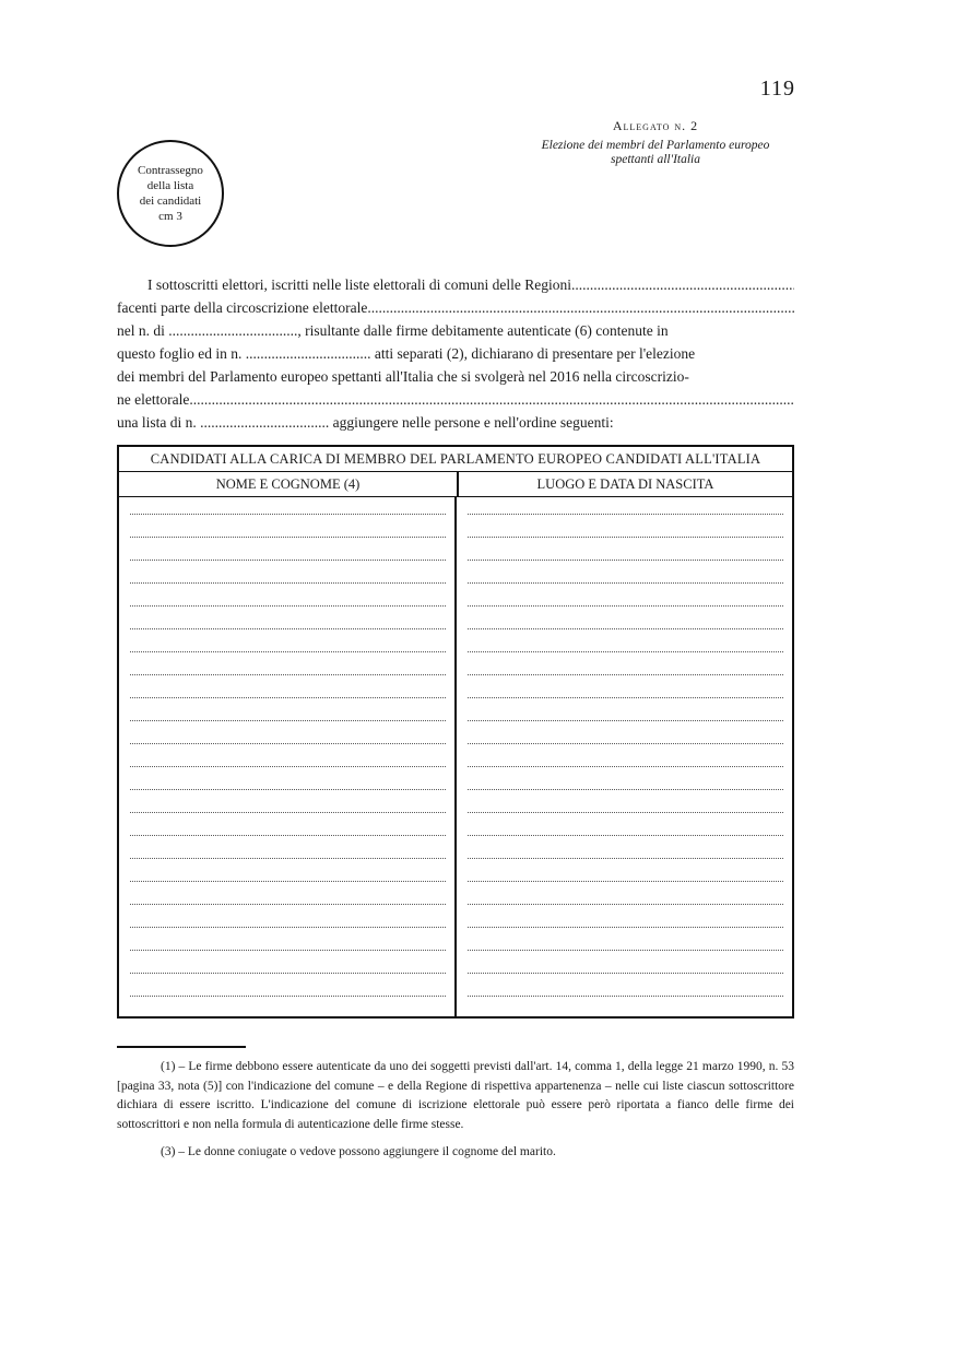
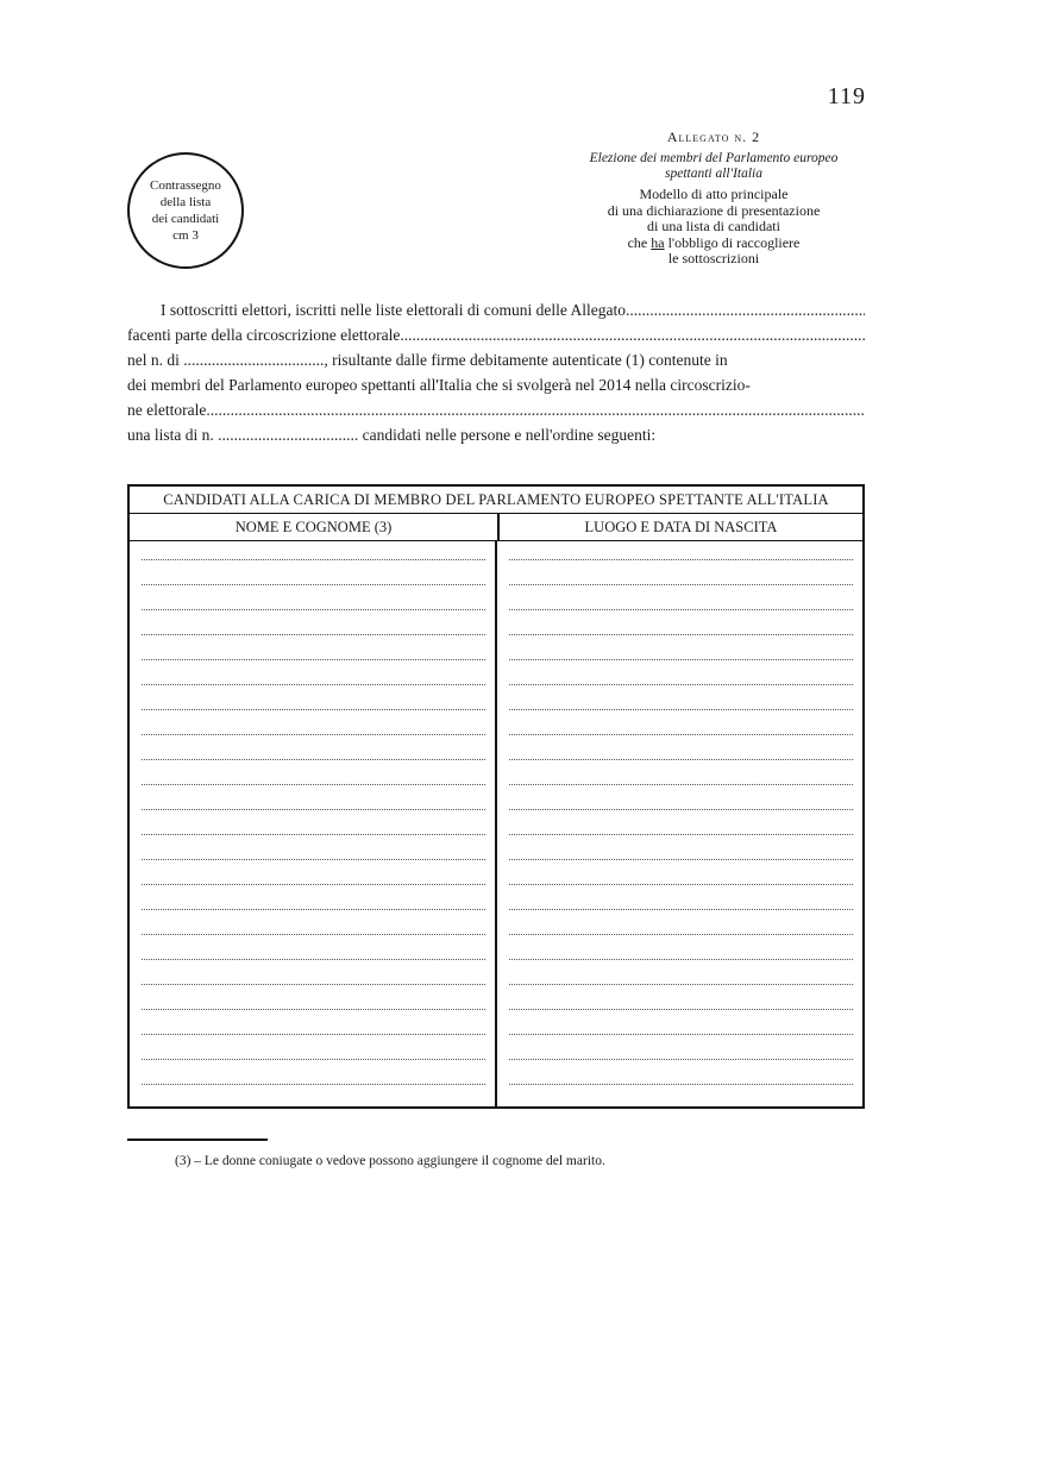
  119
  Allegato n. 2
  Elezione dei membri del Parlamento europeo
  spettanti all'Italia
+ Modello di atto principale
+ di una dichiarazione di presentazione
+ di una lista di candidati
+ che ha l'obbligo di raccogliere
+ le sottoscrizioni
  Contrassegno
  della lista
  dei candidati
  cm 3
- I sottoscritti elettori, iscritti nelle liste elettorali di comuni delle Regioni
+ I sottoscritti elettori, iscritti nelle liste elettorali di comuni delle Allegato
  facenti parte della circoscrizione elettorale
- nel n. di ..................................., risultante dalle firme debitamente autenticate (6) contenute in
+ nel n. di ..................................., risultante dalle firme debitamente autenticate (1) contenute in
- questo foglio ed in n. .................................. atti separati (2), dichiarano di presentare per l'elezione
- dei membri del Parlamento europeo spettanti all'Italia che si svolgerà nel 2016 nella circoscrizio-
+ dei membri del Parlamento europeo spettanti all'Italia che si svolgerà nel 2014 nella circoscrizio-
  ne elettorale
- una lista di n. ................................... aggiungere nelle persone e nell'ordine seguenti:
+ una lista di n. ................................... candidati nelle persone e nell'ordine seguenti:
- CANDIDATI ALLA CARICA DI MEMBRO DEL PARLAMENTO EUROPEO CANDIDATI ALL'ITALIA
+ CANDIDATI ALLA CARICA DI MEMBRO DEL PARLAMENTO EUROPEO SPETTANTE ALL'ITALIA
- NOME E COGNOME (4)
+ NOME E COGNOME (3)
  LUOGO E DATA DI NASCITA
- (1) – Le firme debbono essere autenticate da uno dei soggetti previsti dall'art. 14, comma 1, della legge 21 marzo 1990, n. 53 [pagina 33, nota (5)] con l'indicazione del comune – e della Regione di rispettiva appartenenza – nelle cui liste ciascun sottoscrittore dichiara di essere iscritto. L'indicazione del comune di iscrizione elettorale può essere però riportata a fianco delle firme dei sottoscrittori e non nella formula di autenticazione delle firme stesse.
  (3) – Le donne coniugate o vedove possono aggiungere il cognome del marito.
